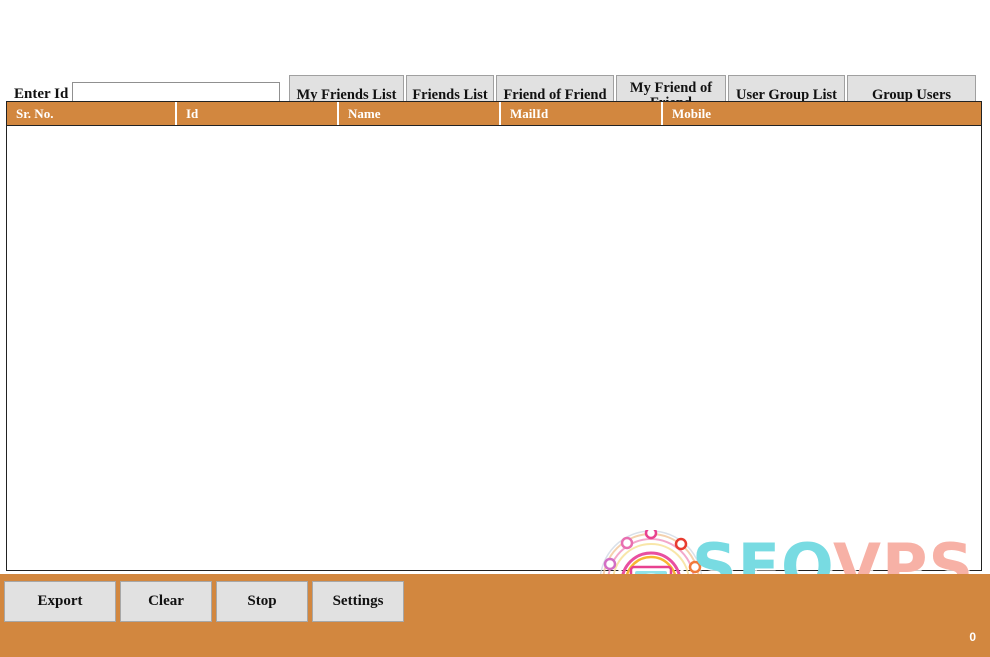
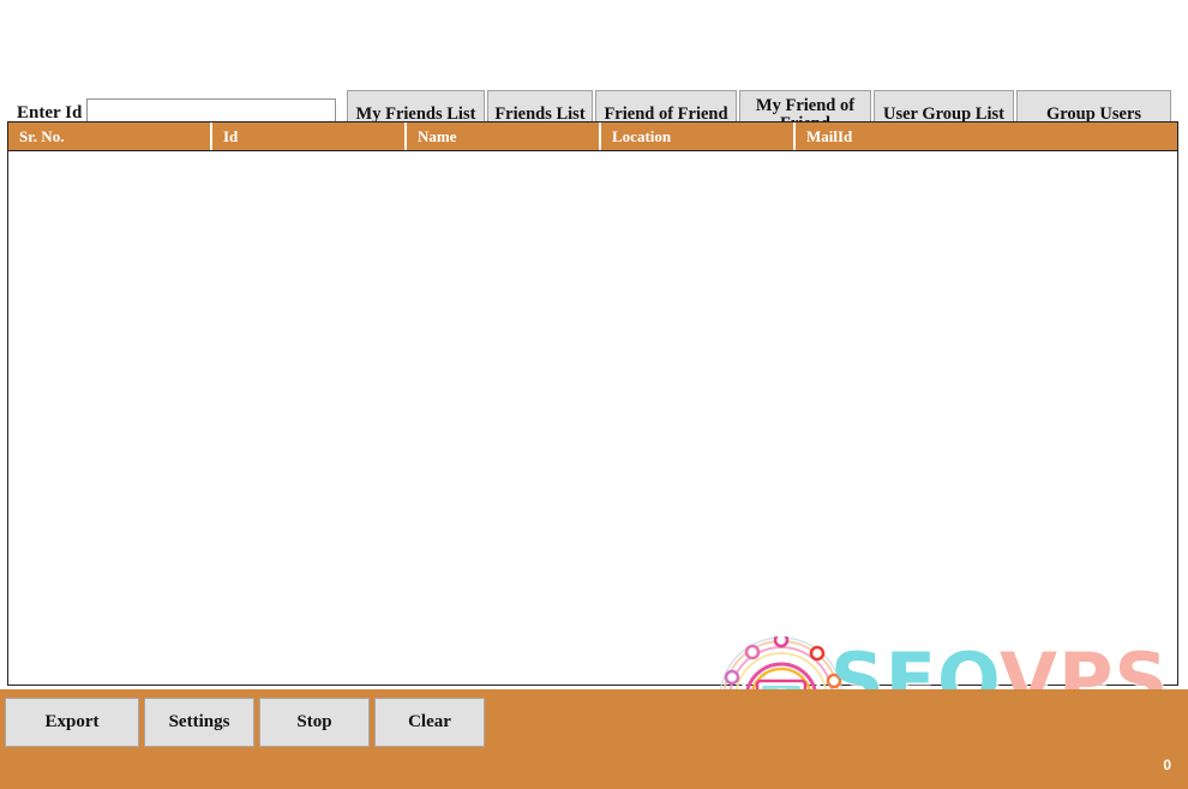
  Enter Id
  My Friends List
  Friends List
  Friend of Friend
  User Group List
  Group Users
  Sr. No.
  Id
  Name
+ Location
  MailId
- Mobile
  SEOVPS
  Export
- Clear
+ Settings
  Stop
- Settings
+ Clear
  0
